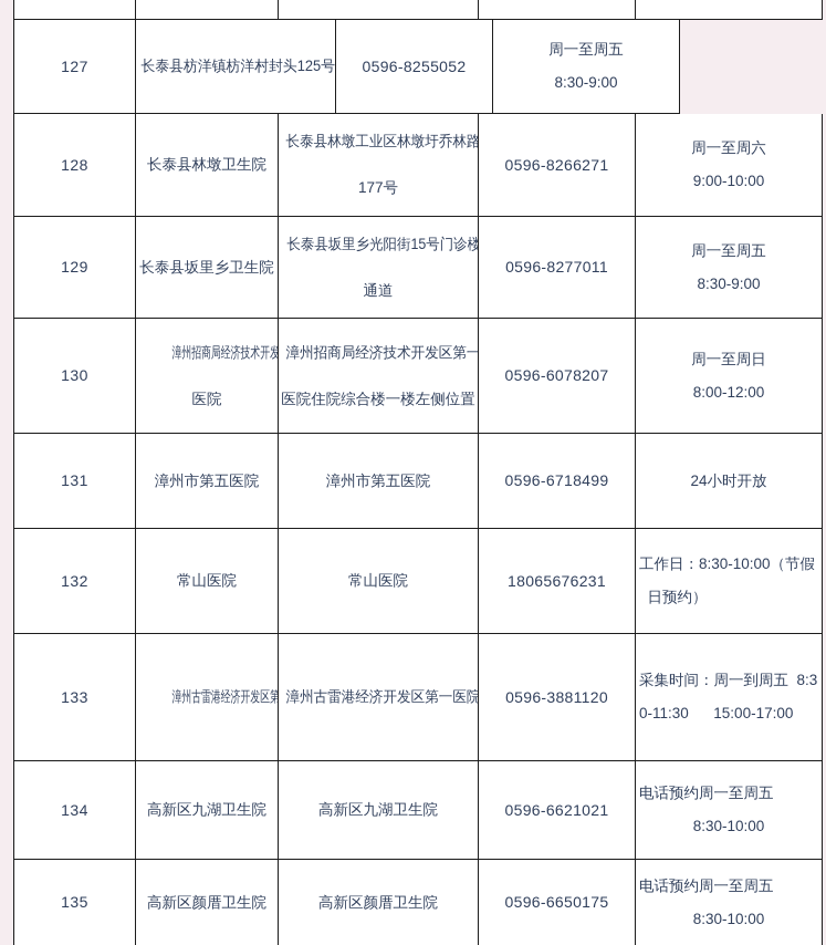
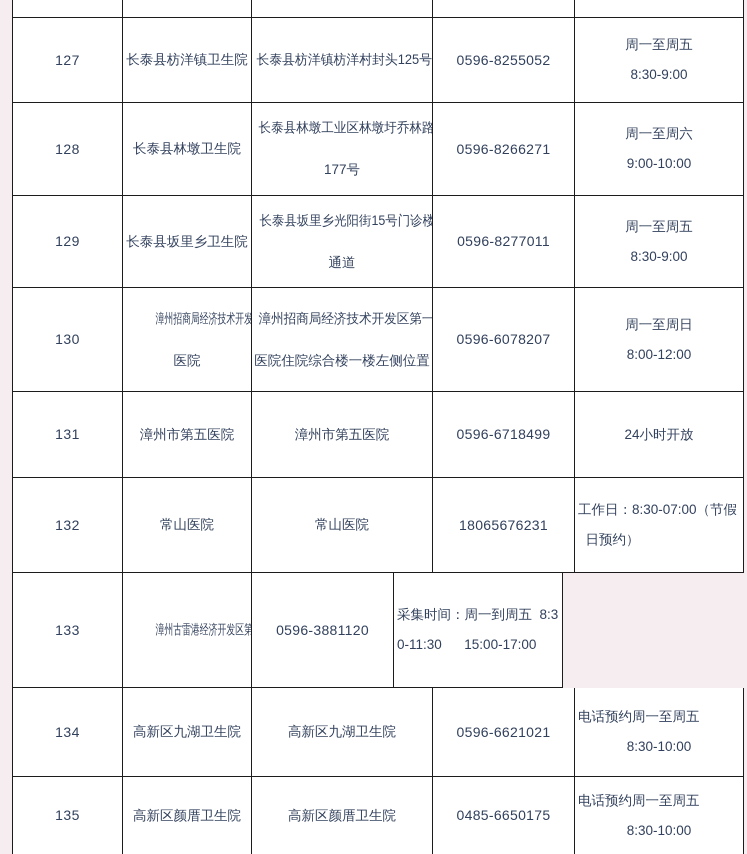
  127
+ 长泰县枋洋镇卫生院
  长泰县枋洋镇枋洋村封头125号
  0596-8255052
  周一至周五
  8:30-9:00
  128
  长泰县林墩卫生院
  长泰县林墩工业区林墩圩乔林路
  177号
  0596-8266271
  周一至周六
  9:00-10:00
  129
  长泰县坂里乡卫生院
  长泰县坂里乡光阳街15号门诊楼
  通道
  0596-8277011
  周一至周五
  8:30-9:00
  130
  漳州招商局经济技术开发
  医院
  漳州招商局经济技术开发区第一
  医院住院综合楼一楼左侧位置
  0596-6078207
  周一至周日
  8:00-12:00
  131
  漳州市第五医院
  漳州市第五医院
  0596-6718499
  24小时开放
  132
  常山医院
  常山医院
  18065676231
- 工作日：8:30-10:00（节假
+ 工作日：8:30-07:00（节假
  日预约）
  133
  漳州古雷港经济开发区第
- 漳州古雷港经济开发区第一医院
  0596-3881120
  采集时间：周一到周五 8:3
  0-11:30 15:00-17:00
  134
  高新区九湖卫生院
  高新区九湖卫生院
  0596-6621021
  电话预约周一至周五
  8:30-10:00
  135
  高新区颜厝卫生院
  高新区颜厝卫生院
- 0596-6650175
+ 0485-6650175
  电话预约周一至周五
  8:30-10:00
